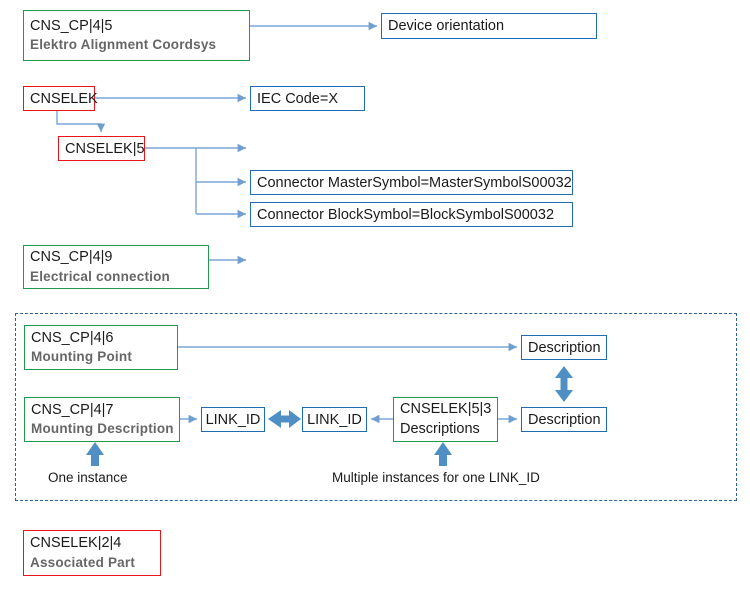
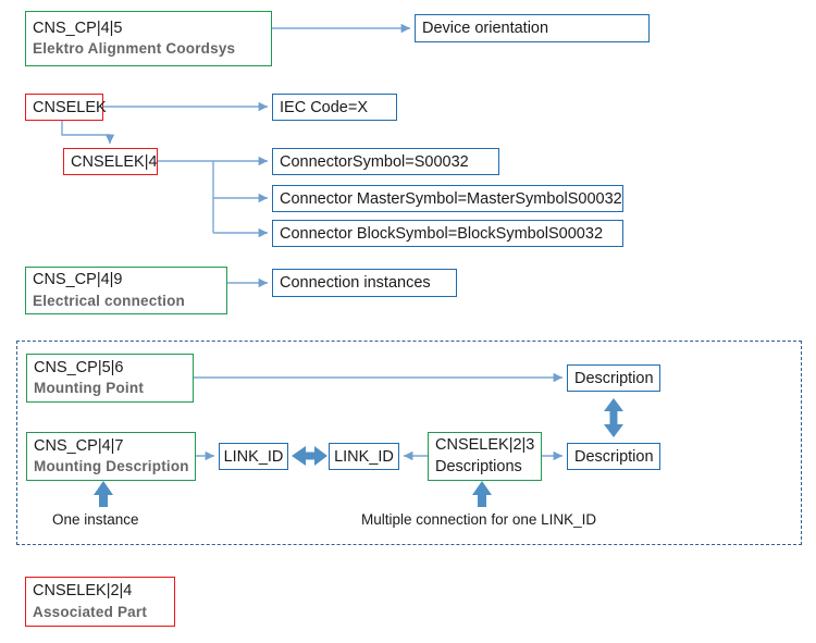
  CNS_CP|4|5
  Elektro Alignment Coordsys
  Device orientation
  CNSELEK
  IEC Code=X
- CNSELEK|5
+ CNSELEK|4
+ ConnectorSymbol=S00032
  Connector MasterSymbol=MasterSymbolS00032
  Connector BlockSymbol=BlockSymbolS00032
  CNS_CP|4|9
  Electrical connection
+ Connection instances
- CNS_CP|4|6
+ CNS_CP|5|6
  Mounting Point
  Description
  CNS_CP|4|7
  Mounting Description
  LINK_ID
  LINK_ID
- CNSELEK|5|3
+ CNSELEK|2|3
  Descriptions
  Description
  One instance
- Multiple instances for one LINK_ID
+ Multiple connection for one LINK_ID
  CNSELEK|2|4
  Associated Part
